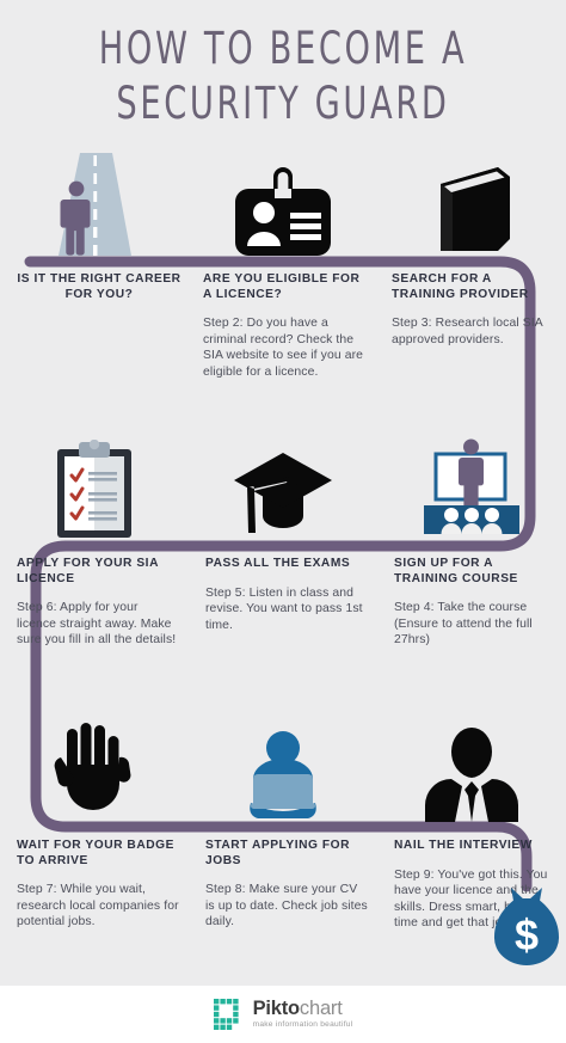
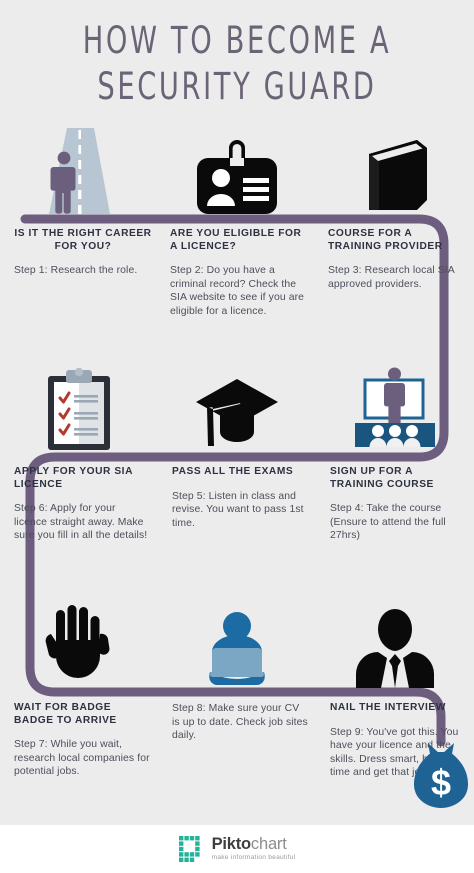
  HOW TO BECOME A
  SECURITY GUARD
  IS IT THE RIGHT CAREER FOR YOU?
+ Step 1: Research the role.
  ARE YOU ELIGIBLE FOR A LICENCE?
  Step 2: Do you have a criminal record? Check the SIA website to see if you are eligible for a licence.
- SEARCH FOR A TRAINING PROVIDER
+ COURSE FOR A TRAINING PROVIDER
  Step 3: Research local SIA approved providers.
  APPLY FOR YOUR SIA LICENCE
  Step 6: Apply for your licence straight away. Make sure you fill in all the details!
  PASS ALL THE EXAMS
  Step 5: Listen in class and revise. You want to pass 1st time.
  SIGN UP FOR A TRAINING COURSE
  Step 4: Take the course (Ensure to attend the full 27hrs)
- WAIT FOR YOUR BADGE TO ARRIVE
+ WAIT FOR BADGE BADGE TO ARRIVE
  Step 7: While you wait, research local companies for potential jobs.
- START APPLYING FOR JOBS
  Step 8: Make sure your CV is up to date. Check job sites daily.
  NAIL THE INTERVIEW
  Step 9: You've got this. You have your licence an the skills. Dress smart, time and get that j
  $
  Piktochart
